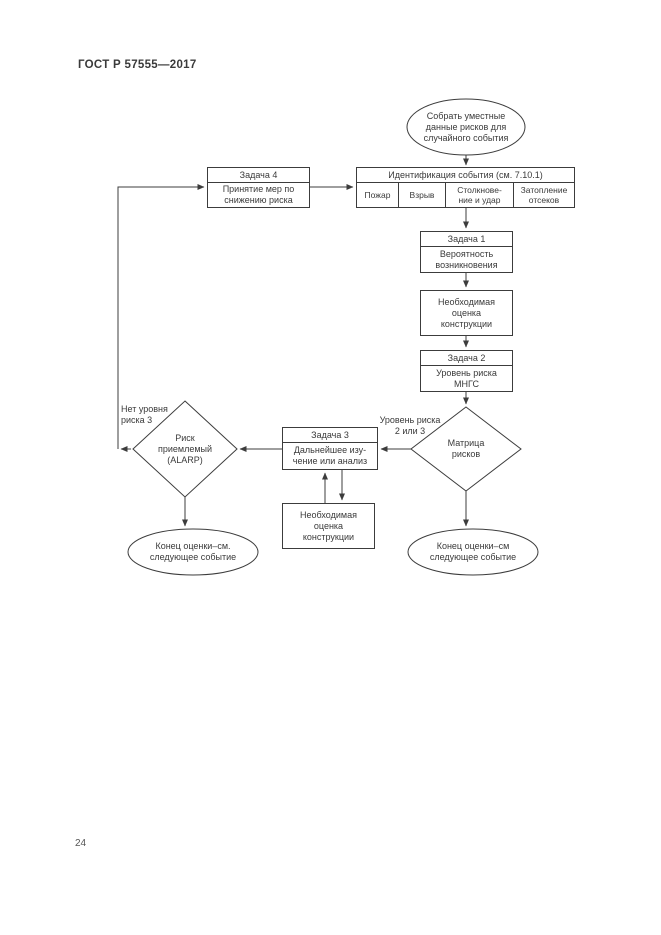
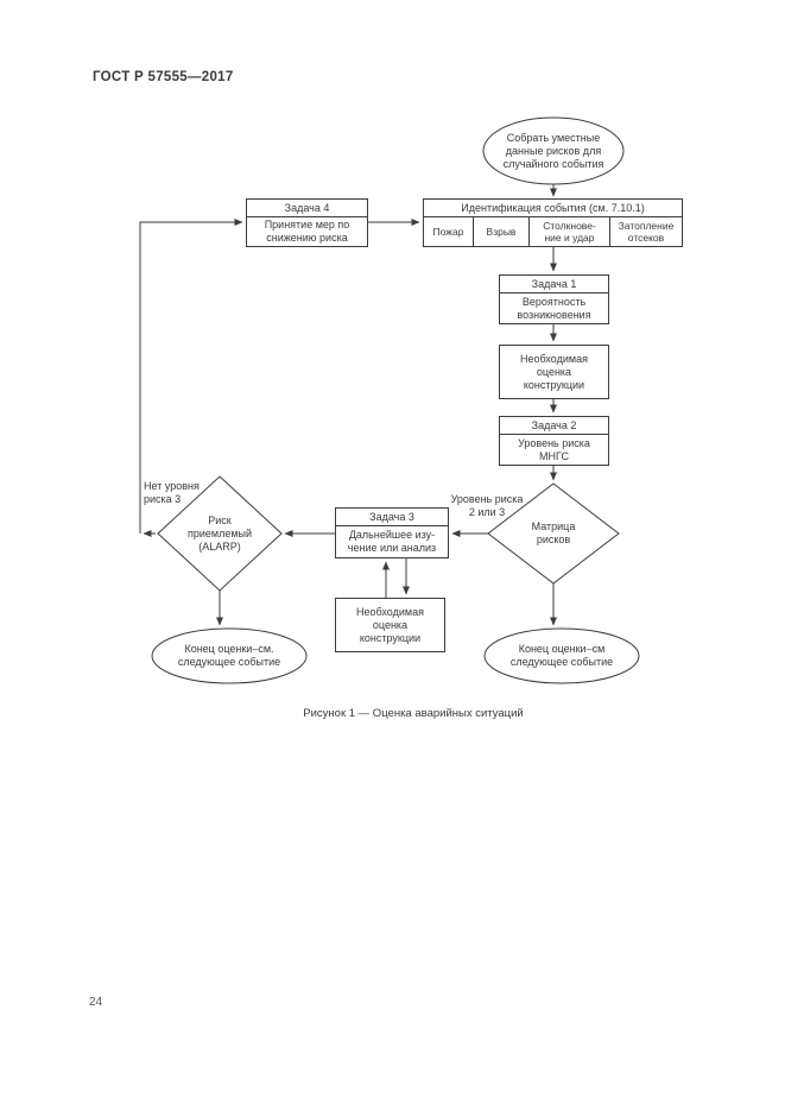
  ГОСТ Р 57555—2017
  Собрать уместные
  данные рисков для
  случайного события
  Задача 4
  Принятие мер по
  снижению риска
  Идентификация события (см. 7.10.1)
  Пожар
  Взрыв
  Столкнове-
  ние и удар
  Затопление
  отсеков
  Задача 1
  Вероятность
  возникновения
  Необходимая
  оценка
  конструкции
  Задача 2
  Уровень риска
  МНГС
  Матрица
  рисков
  Уровень риска
  2 или 3
  Задача 3
  Дальнейшее изу-
  чение или анализ
  Необходимая
  оценка
  конструкции
  Риск
  приемлемый
  (ALARP)
  Нет уровня
  риска 3
  Конец оценки–см.
  следующее событие
  Конец оценки–см
  следующее событие
+ Рисунок 1 — Оценка аварийных ситуаций
  24
